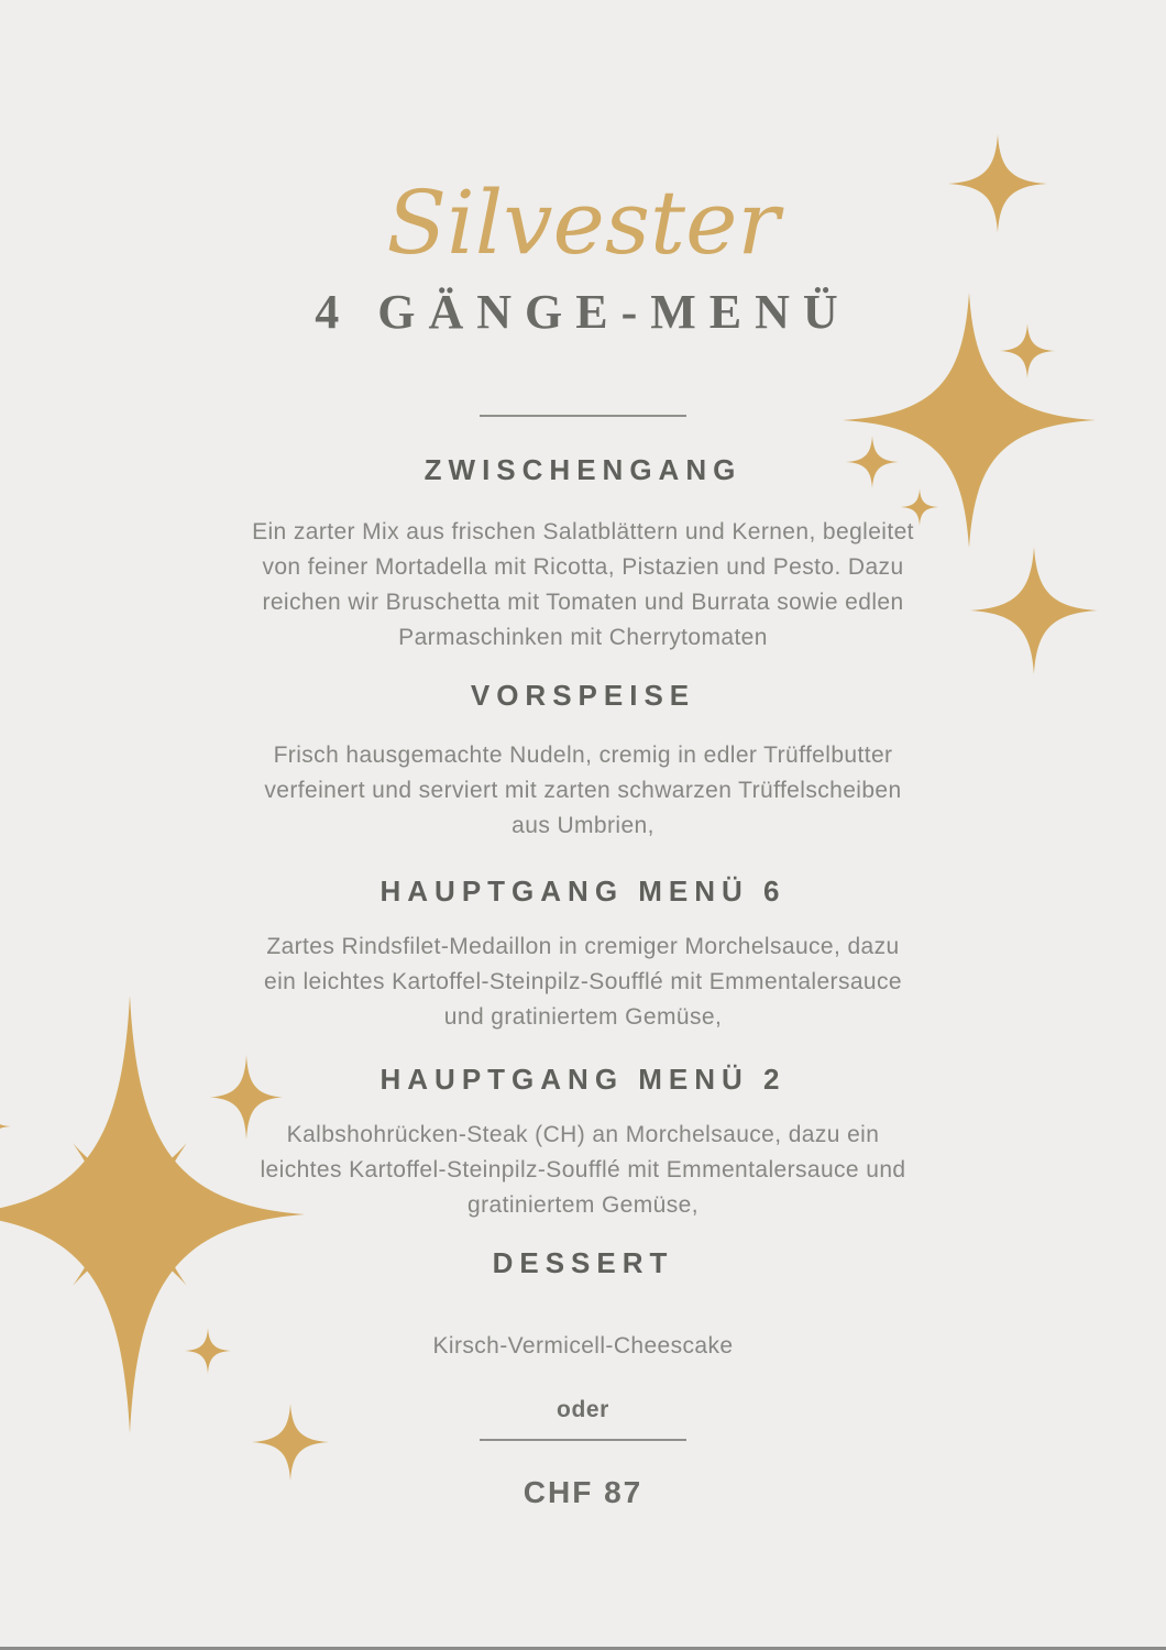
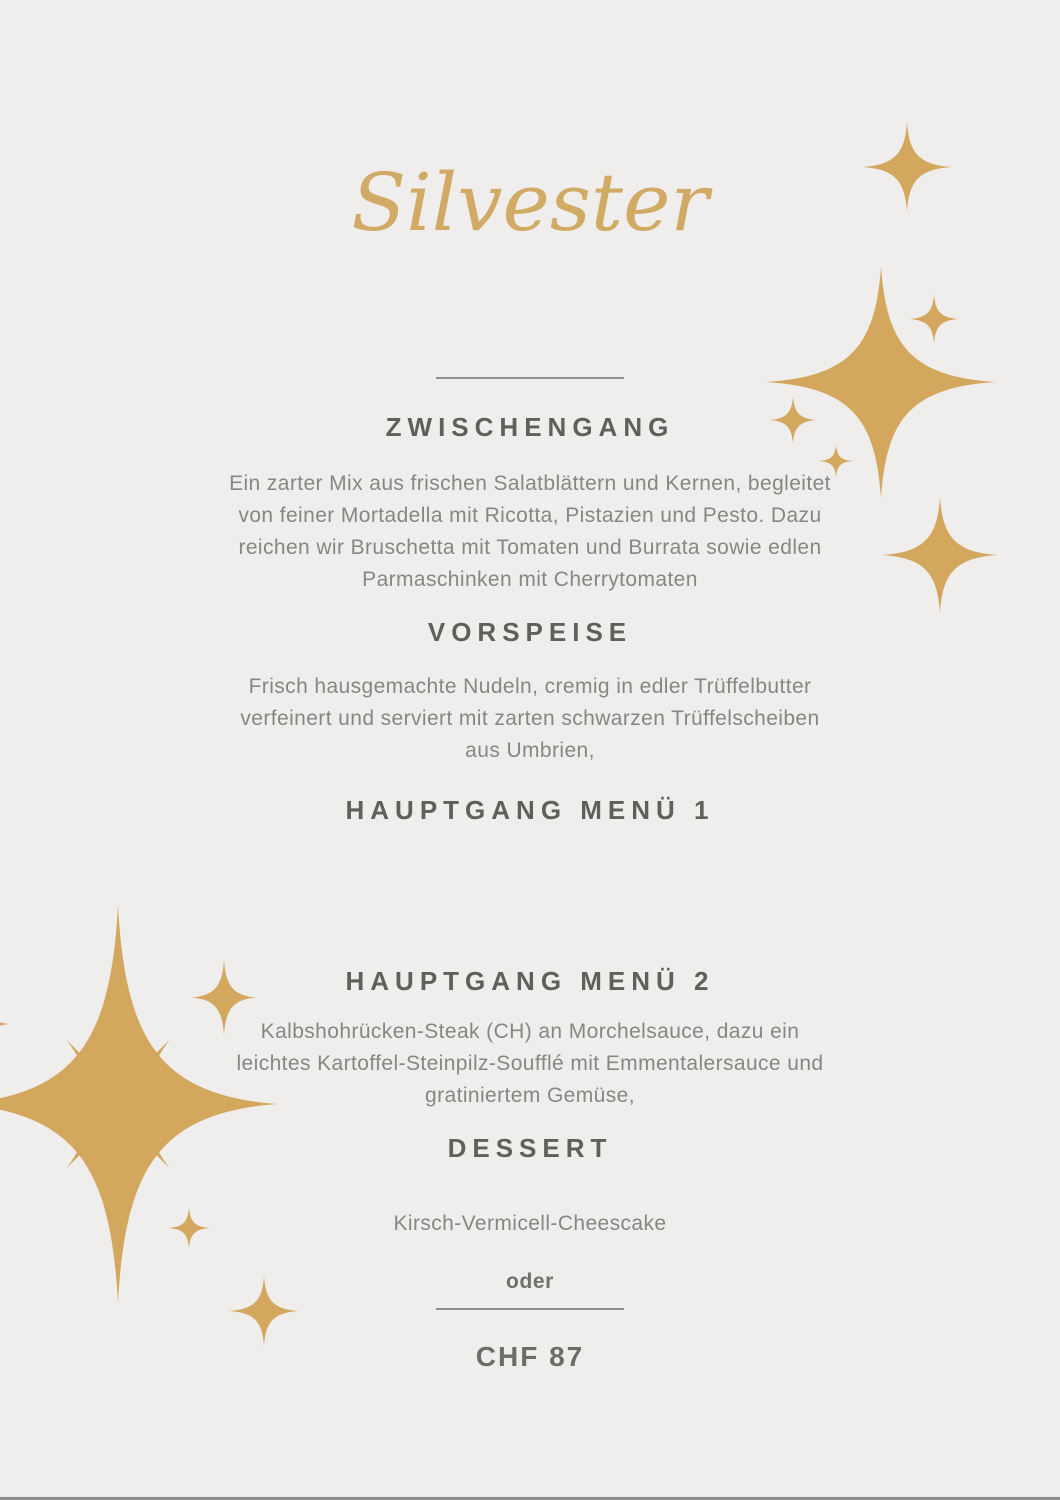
  Silvester
- 4 GÄNGE-MENÜ
  ZWISCHENGANG
  Ein zarter Mix aus frischen Salatblättern und Kernen, begleitet
  von feiner Mortadella mit Ricotta, Pistazien und Pesto. Dazu
  reichen wir Bruschetta mit Tomaten und Burrata sowie edlen
  Parmaschinken mit Cherrytomaten
  VORSPEISE
  Frisch hausgemachte Nudeln, cremig in edler Trüffelbutter
  verfeinert und serviert mit zarten schwarzen Trüffelscheiben
  aus Umbrien,
- HAUPTGANG MENÜ 6
+ HAUPTGANG MENÜ 1
- Zartes Rindsfilet-Medaillon in cremiger Morchelsauce, dazu
- ein leichtes Kartoffel-Steinpilz-Soufflé mit Emmentalersauce
- und gratiniertem Gemüse,
  HAUPTGANG MENÜ 2
  Kalbshohrücken-Steak (CH) an Morchelsauce, dazu ein
  leichtes Kartoffel-Steinpilz-Soufflé mit Emmentalersauce und
  gratiniertem Gemüse,
  DESSERT
  Kirsch-Vermicell-Cheescake
  oder
  CHF 87
